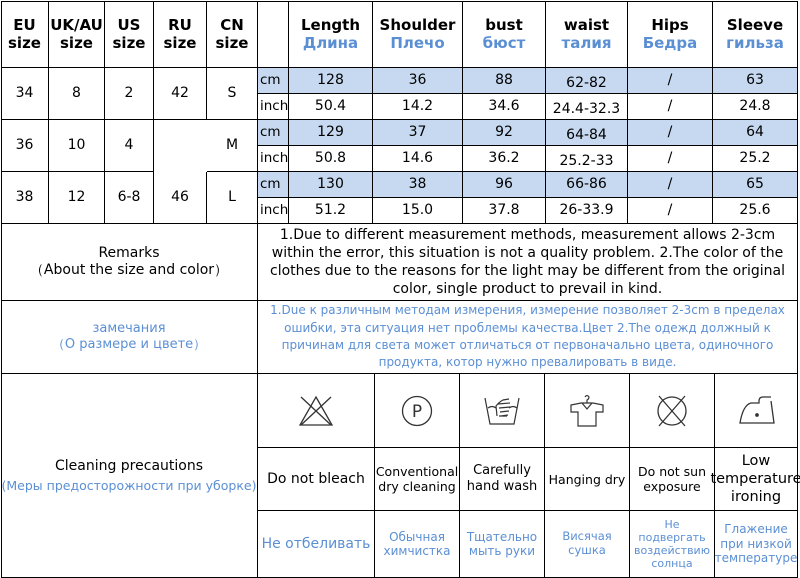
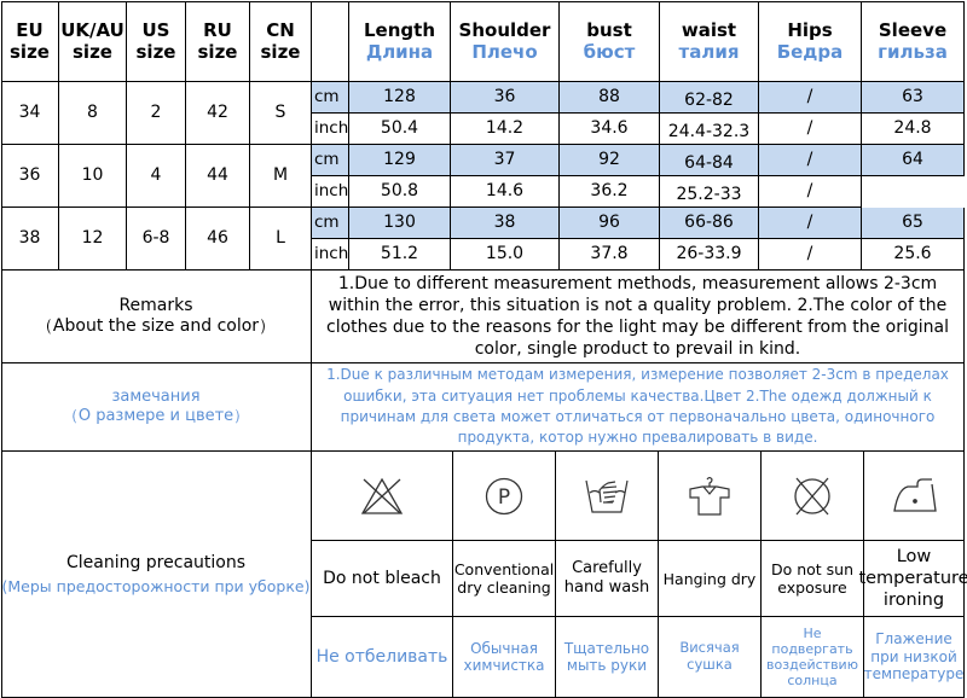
  EU
  size
  UK/AU
  size
  US
  size
  RU
  size
  CN
  size
  Length
  Длина
  Shoulder
  Плечо
  bust
  бюст
  waist
  талия
  Hips
  Бедра
  Sleeve
  гильза
  34
  8
  2
  42
  S
  cm
  128
  36
  88
  62-82
  /
  63
  inch
  50.4
  14.2
  34.6
  24.4-32.3
  /
  24.8
  36
  10
  4
+ 44
  M
  cm
  129
  37
  92
  64-84
  /
  64
  inch
  50.8
  14.6
  36.2
  25.2-33
  /
- 25.2
  38
  12
  6-8
  46
  L
  cm
  130
  38
  96
  66-86
  /
  65
  inch
  51.2
  15.0
  37.8
  26-33.9
  /
  25.6
  Remarks
  （About the size and color）
  1.Due to different measurement methods, measurement allows 2-3cm within the error, this situation is not a quality problem. 2.The color of the clothes due to the reasons for the light may be different from the original color, single product to prevail in kind.
  замечания
  （О размере и цвете）
  1.Due к различным методам измерения, измерение позволяет 2-3cm в пределах ошибки, эта ситуация нет проблемы качества.Цвет 2.The одежд должный к причинам для света может отличаться от первоначально цвета, одиночного продукта, котор нужно превалировать в виде.
  Cleaning precautions
  (Меры предосторожности при уборке)
  P
  Do not bleach
  Conventional dry cleaning
  Carefully hand wash
  Hanging dry
  Do not sun exposure
  Low emperature ironing
  Не отбеливать
  Обычная химчистка
  Тщательно мыть руки
  Висячая сушка
  Не подвергать воздействию солнца
  Глажение при низкой температуре
